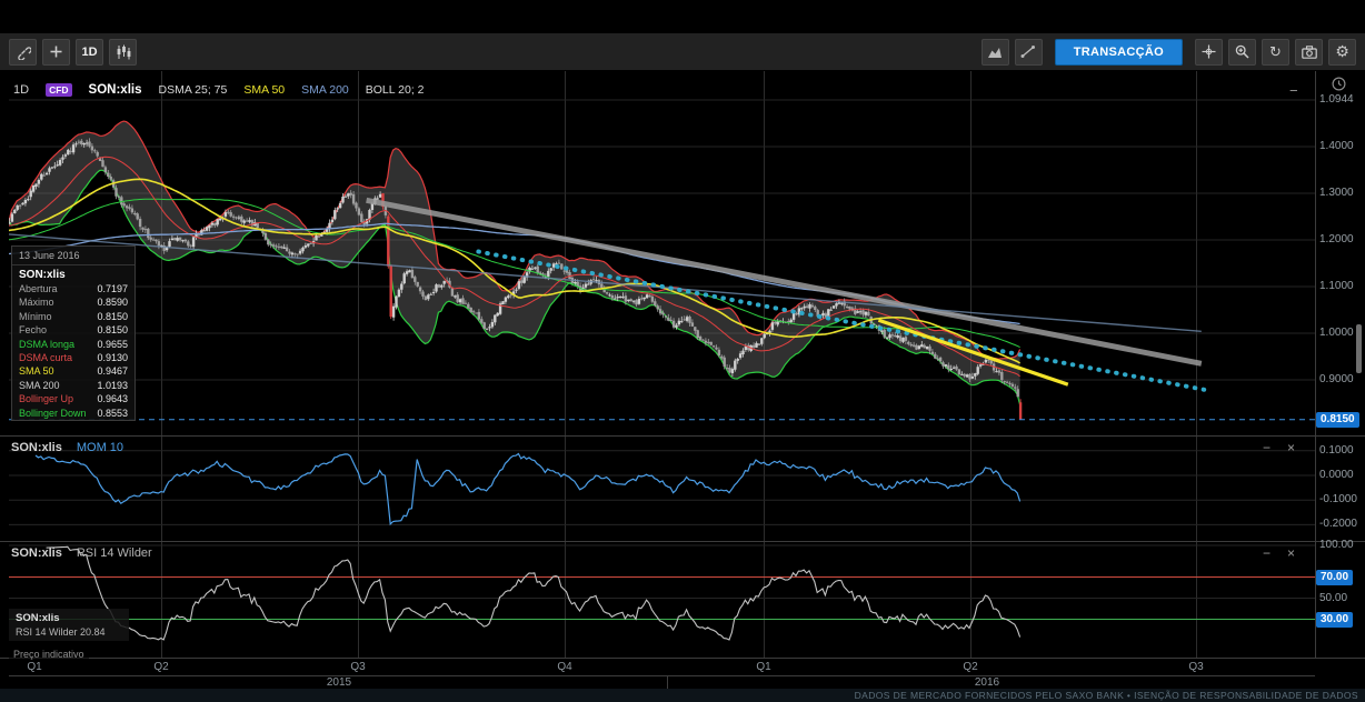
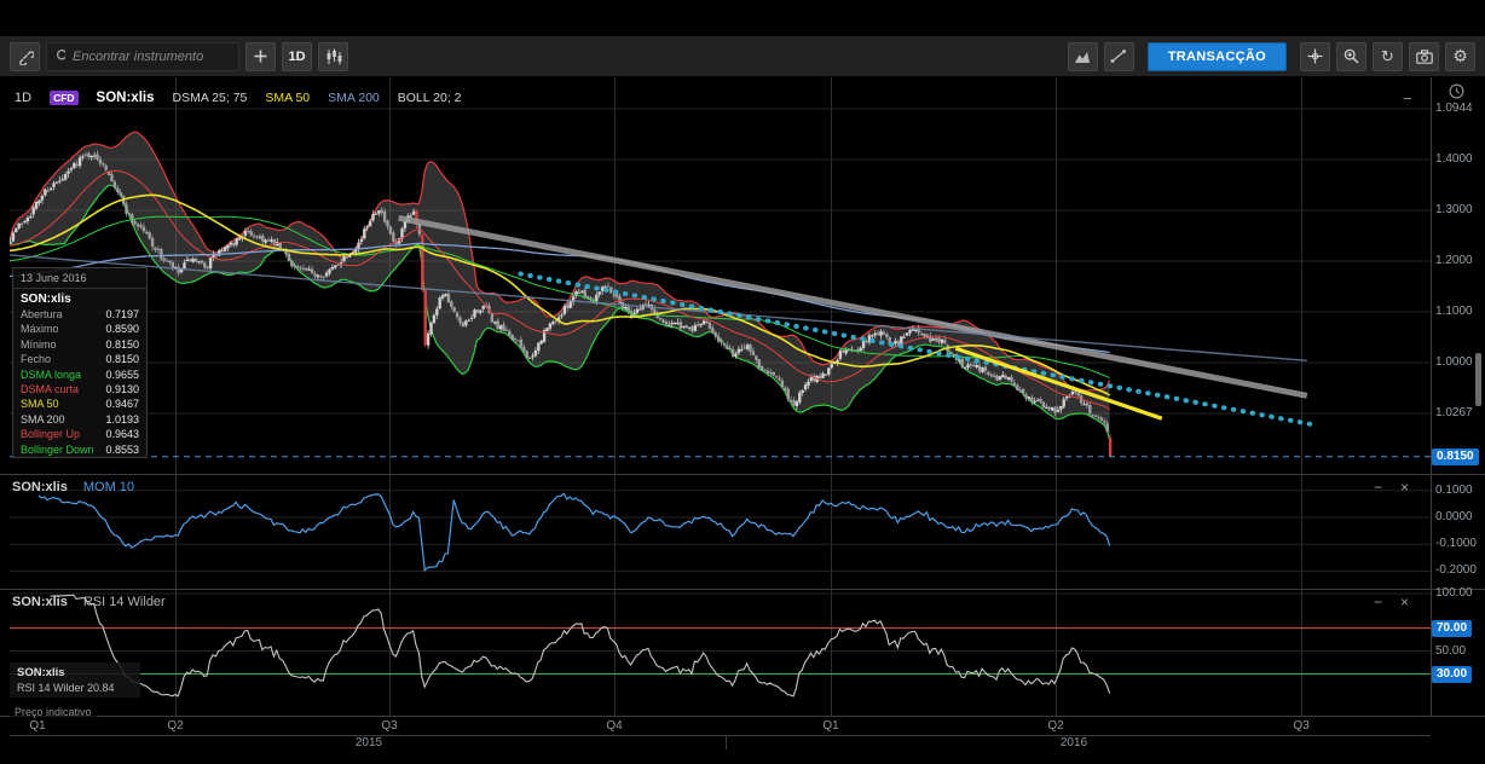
  1.0944
  1.4000
  1.3000
  1.2000
  1.1000
  1.0000
- 0.9000
+ 1.0267
  0.8150
  0.1000
  0.0000
  -0.1000
  -0.2000
  100.00
  70.00
  50.00
  30.00
  Q1
  Q2
  Q3
  Q4
  Q1
  Q2
  Q3
  2015
  2016
+ Encontrar instrumento
  1D
  TRANSACÇÃO
  ↻
  ⚙
  1D
  CFD
  SON:xlis
  DSMA 25; 75
  SMA 50
  SMA 200
  BOLL 20; 2
  −
  SON:xlis
  MOM 10
  −
  ×
  SON:xlis
  RSI 14 Wilder
  −
  ×
  13 June 2016
  SON:xlis
  Abertura
  0.7197
  Máximo
  0.8590
  Mínimo
  0.8150
  Fecho
  0.8150
  DSMA longa
  0.9655
  DSMA curta
  0.9130
  SMA 50
  0.9467
  SMA 200
  1.0193
  Bollinger Up
  0.9643
  Bollinger Down
  0.8553
  SON:xlis
  RSI 14 Wilder 20.84
  Preço indicativo
- DADOS DE MERCADO FORNECIDOS PELO SAXO BANK • ISENÇÃO DE RESPONSABILIDADE DE DADOS
